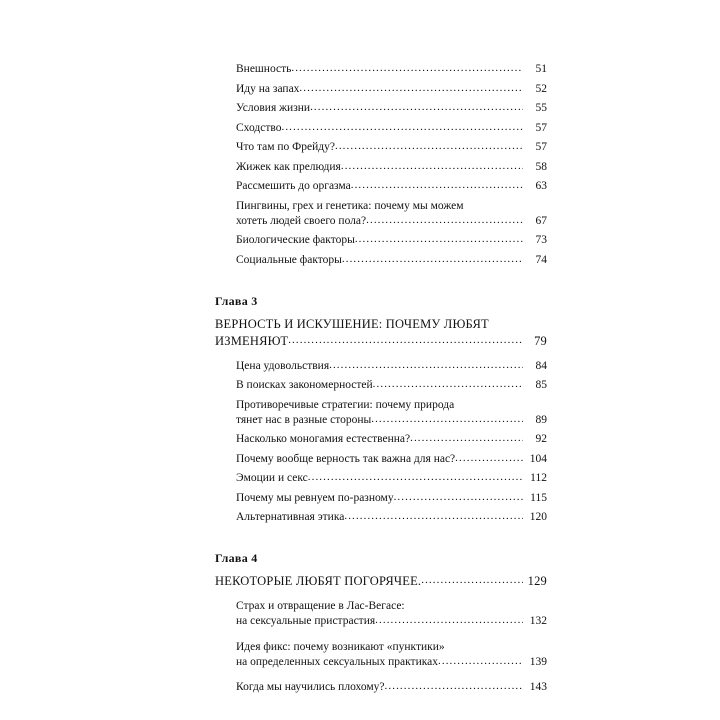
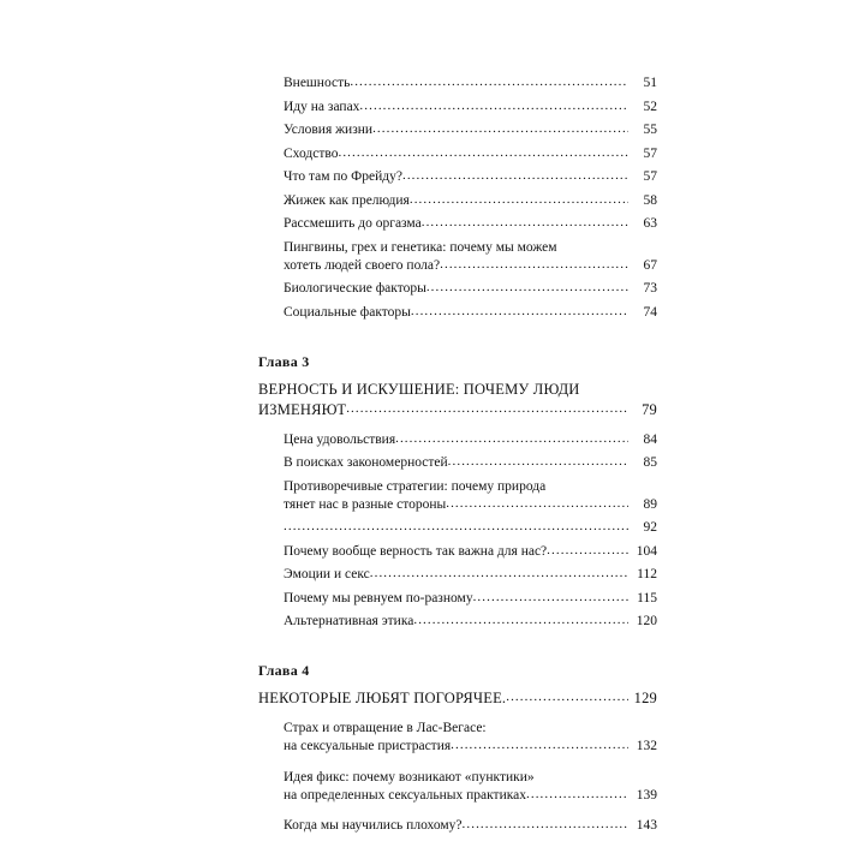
  Внешность
  51
  Иду на запах
  52
  Условия жизни
  55
  Сходство
  57
  Что там по Фрейду?
  57
  Жижек как прелюдия
  58
  Рассмешить до оргазма
  63
  Пингвины, грех и генетика: почему мы можем
  хотеть людей своего пола?
  67
  Биологические факторы
  73
  Социальные факторы
  74
  Глава 3
- ВЕРНОСТЬ И ИСКУШЕНИЕ: ПОЧЕМУ ЛЮБЯТ
+ ВЕРНОСТЬ И ИСКУШЕНИЕ: ПОЧЕМУ ЛЮДИ
  ИЗМЕНЯЮТ
  79
  Цена удовольствия
  84
  В поисках закономерностей
  85
  Противоречивые стратегии: почему природа
  тянет нас в разные стороны
  89
- Насколько моногамия естественна?
  92
  Почему вообще верность так важна для нас?
  104
  Эмоции и секс
  112
  Почему мы ревнуем по-разному
  115
  Альтернативная этика
  120
  Глава 4
  НЕКОТОРЫЕ ЛЮБЯТ ПОГОРЯЧЕЕ.
  129
  Страх и отвращение в Лас-Вегасе:
  на сексуальные пристрастия
  132
  Идея фикс: почему возникают «пунктики»
  на определенных сексуальных практиках
  139
  Когда мы научились плохому?
  143
